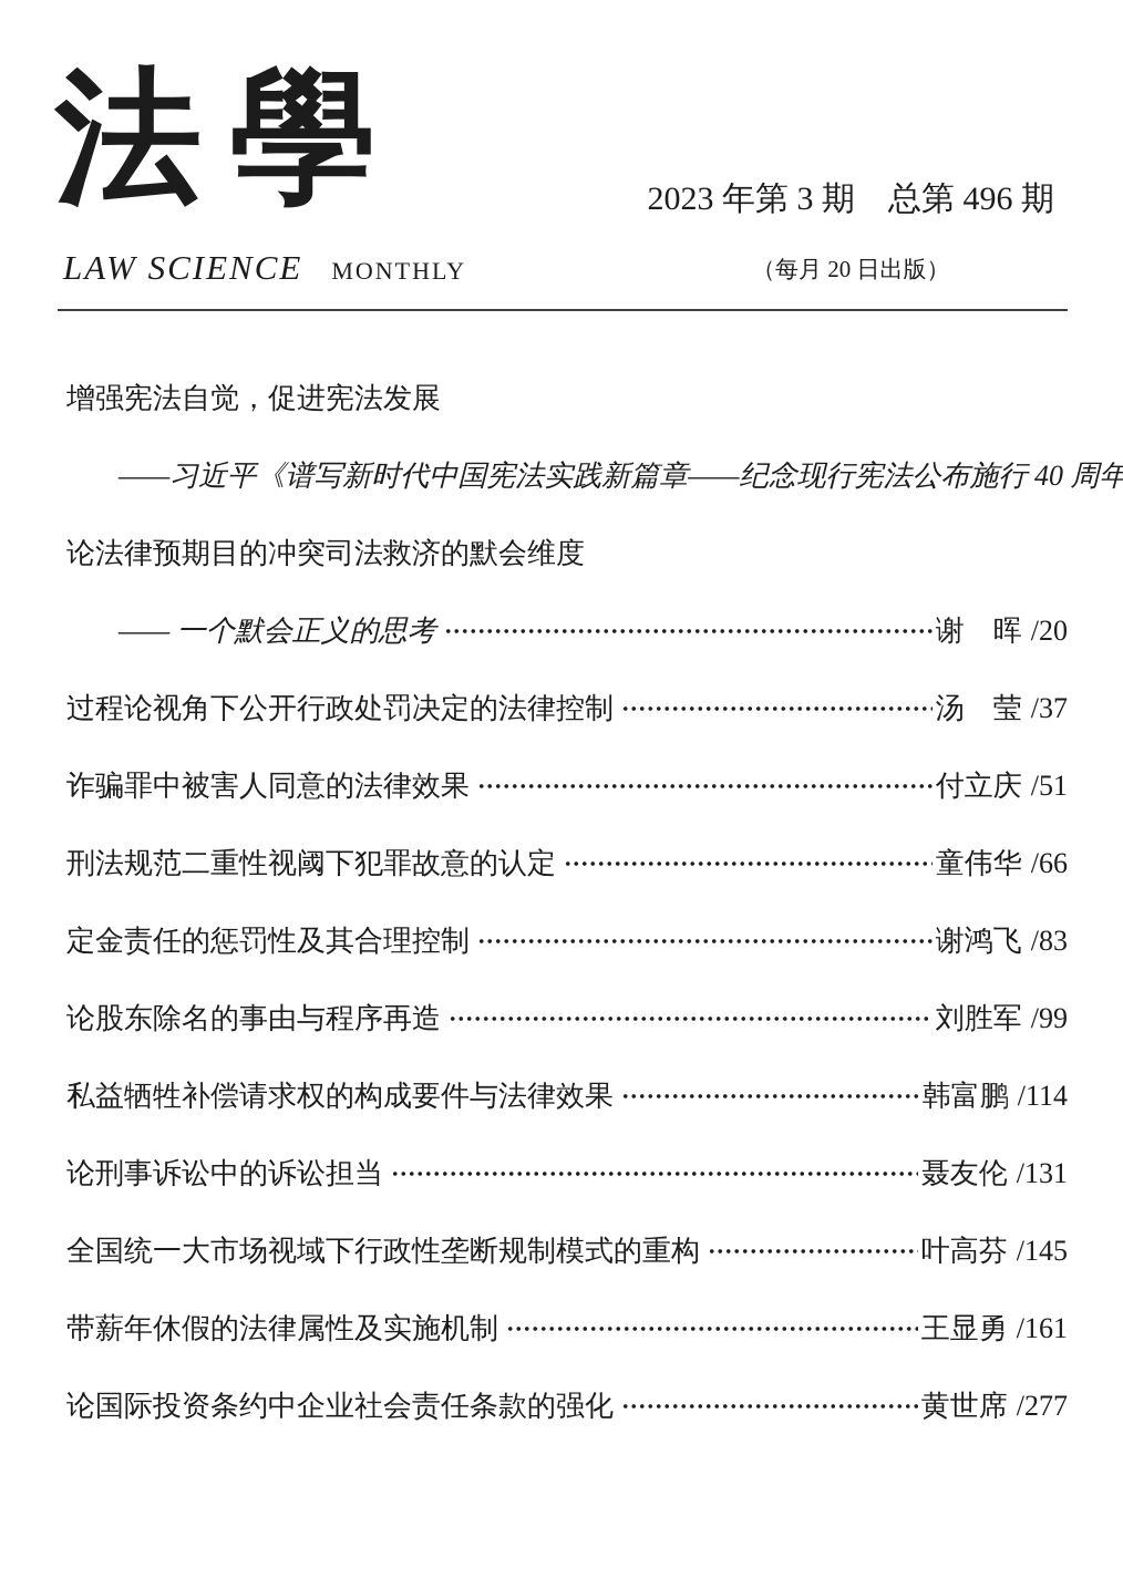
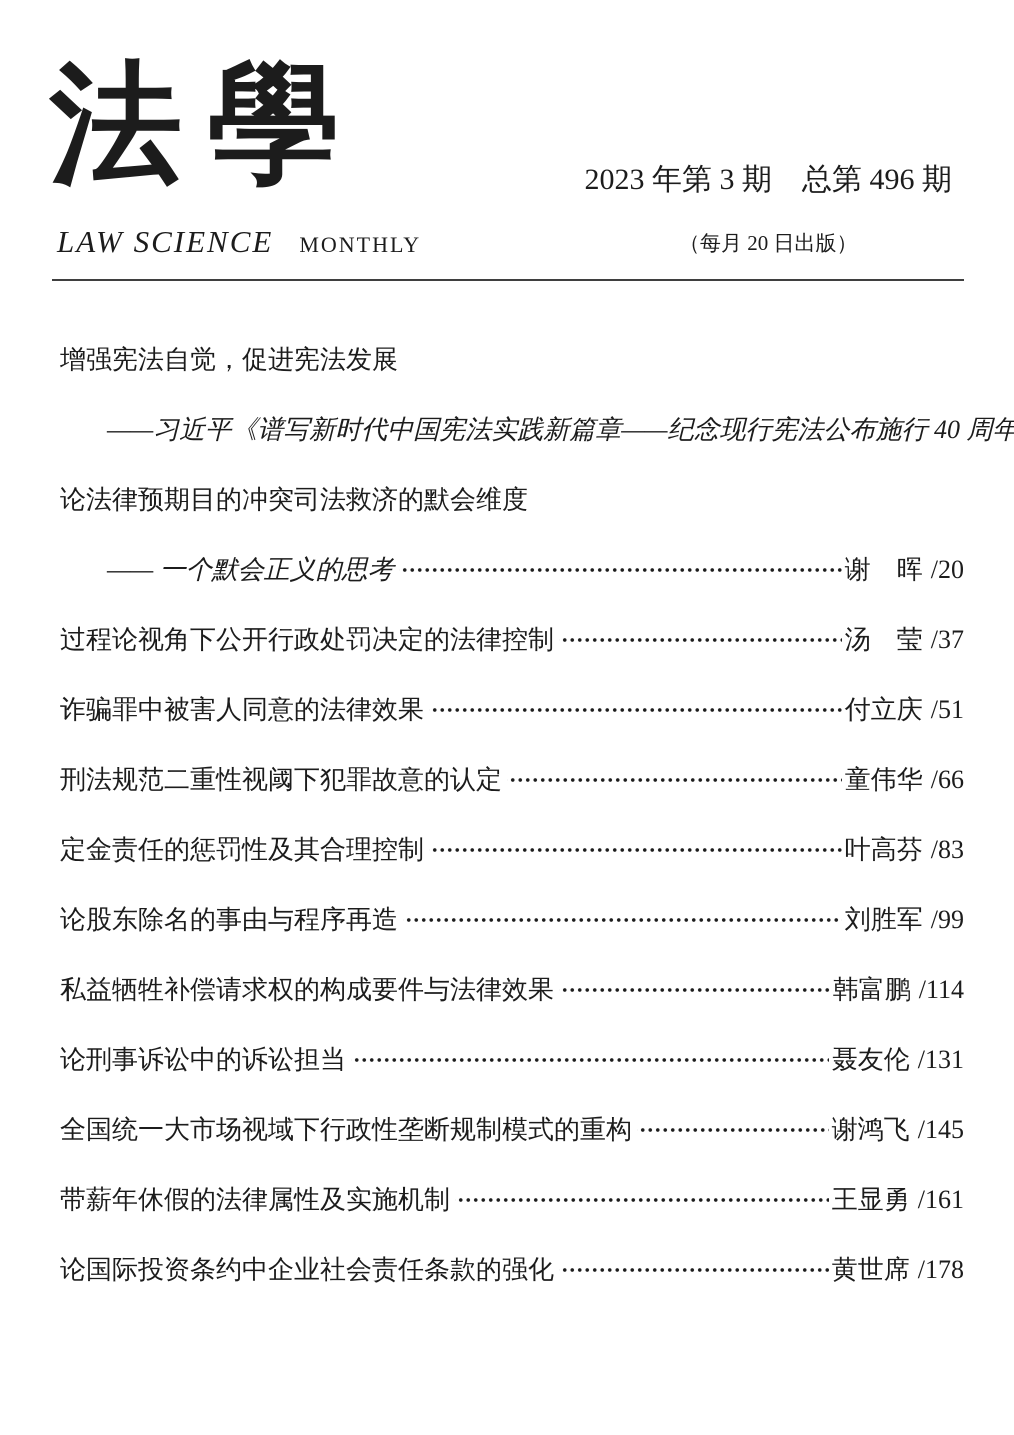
  法學
  LAW SCIENCE MONTHLY
  2023 年第 3 期 总第 496 期
  （每月 20 日出版）
  增强宪法自觉，促进宪法发展
  ——习近平《谱写新时代中国宪法实践新篇章——纪念现行宪法公布施行 40 周年
  论法律预期目的冲突司法救济的默会维度
  —— 一个默会正义的思考
  谢 晖
  /20
  过程论视角下公开行政处罚决定的法律控制
  汤 莹
  /37
  诈骗罪中被害人同意的法律效果
  付立庆
  /51
  刑法规范二重性视阈下犯罪故意的认定
  童伟华
  /66
  定金责任的惩罚性及其合理控制
- 谢鸿飞
+ 叶高芬
  /83
  论股东除名的事由与程序再造
  刘胜军
  /99
  私益牺牲补偿请求权的构成要件与法律效果
  韩富鹏
  /114
  论刑事诉讼中的诉讼担当
  聂友伦
  /131
  全国统一大市场视域下行政性垄断规制模式的重构
- 叶高芬
+ 谢鸿飞
  /145
  带薪年休假的法律属性及实施机制
  王显勇
  /161
  论国际投资条约中企业社会责任条款的强化
  黄世席
- /277
+ /178
